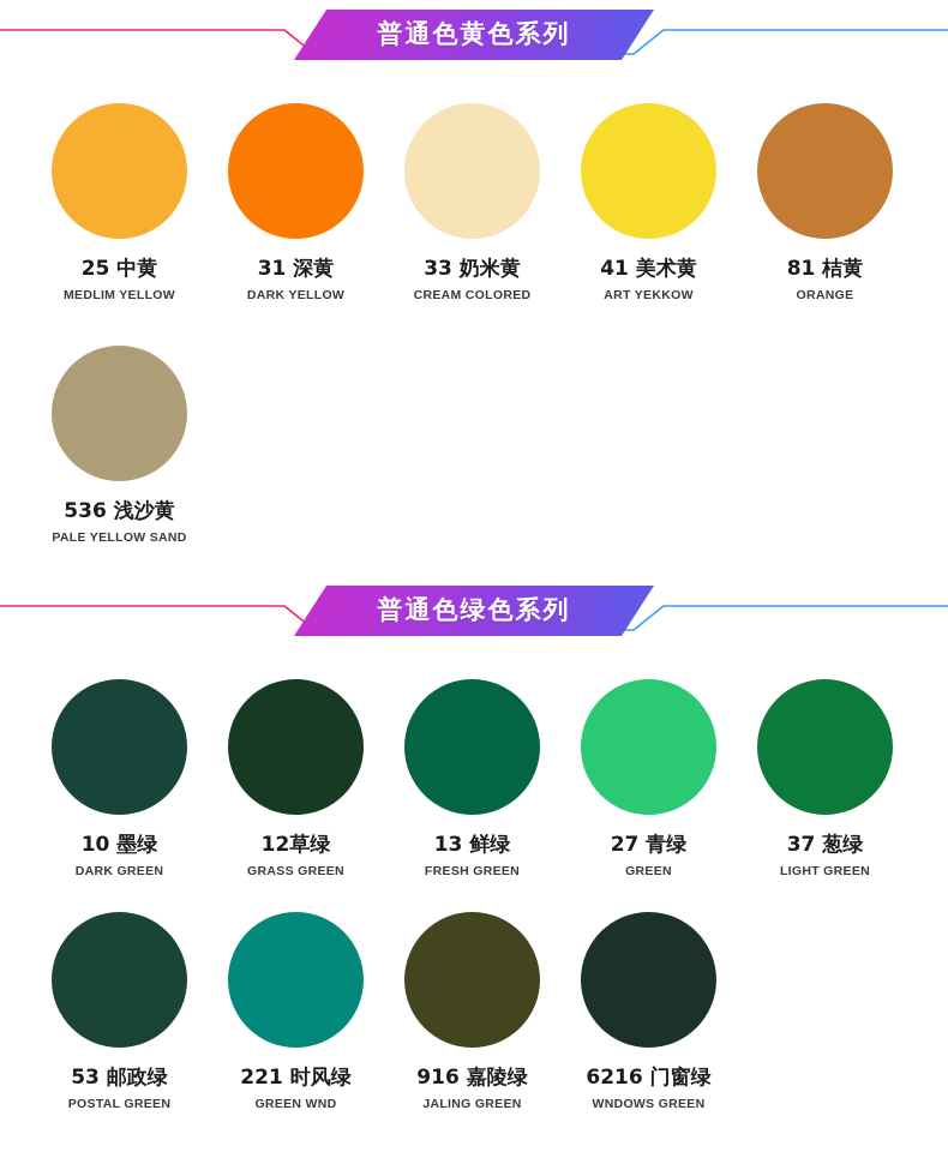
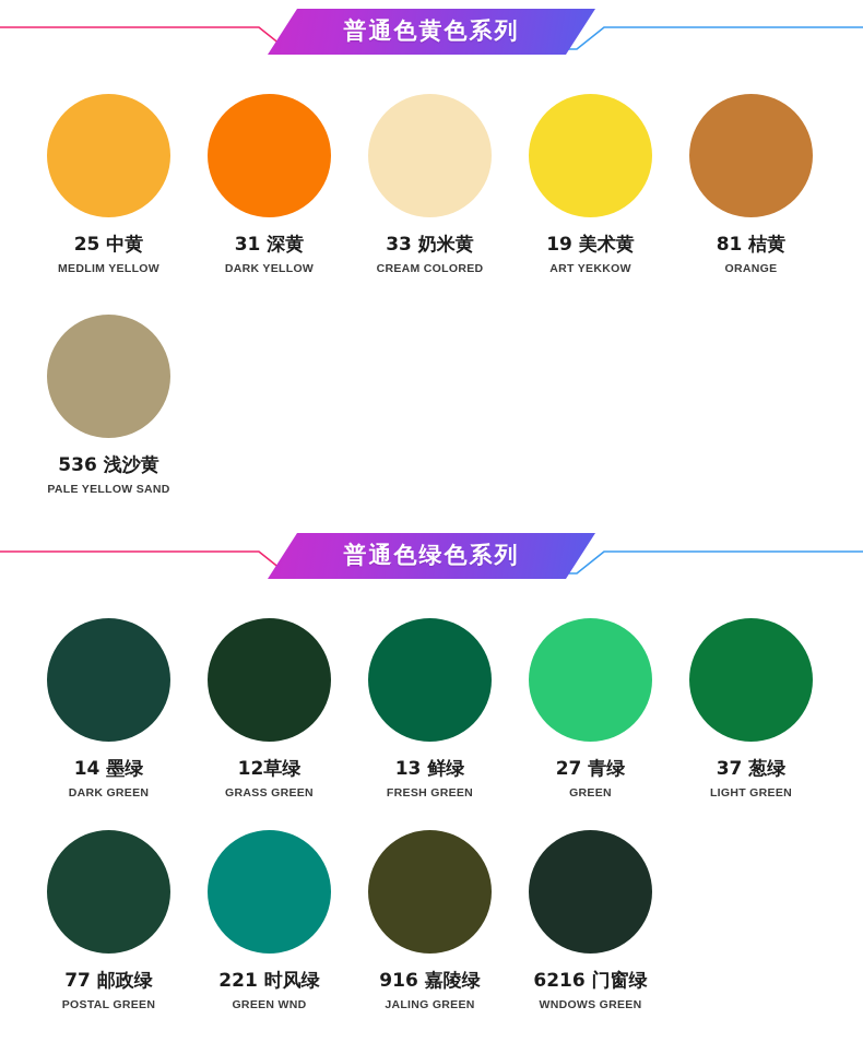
  普通色黄色系列
  25 中黄
  MEDLIM YELLOW
  31 深黄
  DARK YELLOW
  33 奶米黄
  CREAM COLORED
- 41 美术黄
+ 19 美术黄
  ART YEKKOW
  81 桔黄
  ORANGE
  536 浅沙黄
  PALE YELLOW SAND
  普通色绿色系列
- 10 墨绿
+ 14 墨绿
  DARK GREEN
  12草绿
  GRASS GREEN
  13 鲜绿
  FRESH GREEN
  27 青绿
  GREEN
  37 葱绿
  LIGHT GREEN
- 53 邮政绿
+ 77 邮政绿
  POSTAL GREEN
  221 时风绿
  GREEN WND
  916 嘉陵绿
  JALING GREEN
  6216 门窗绿
  WNDOWS GREEN
